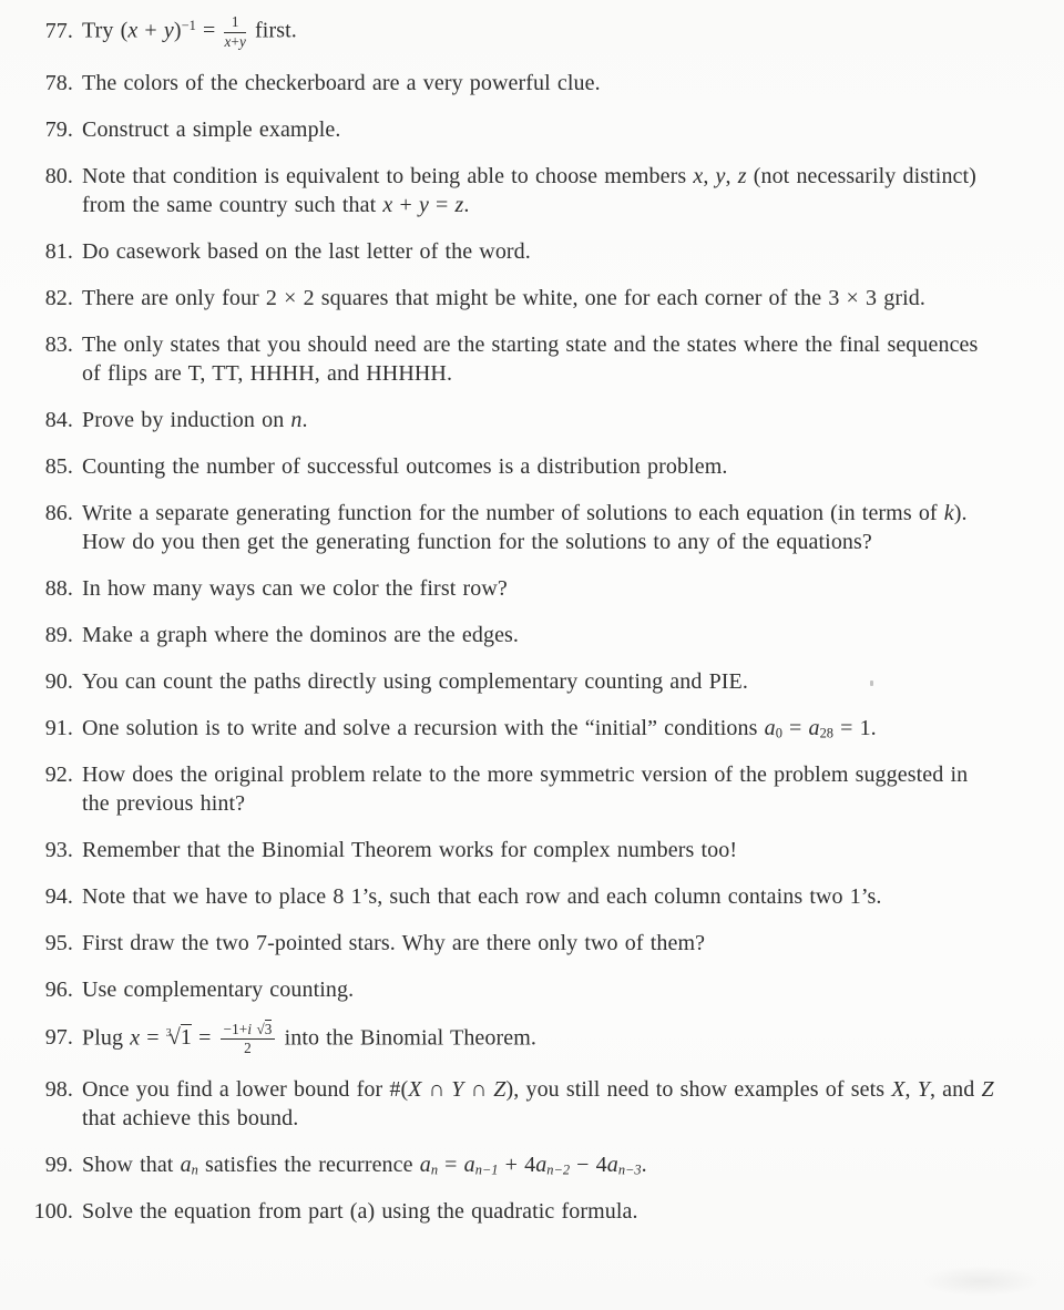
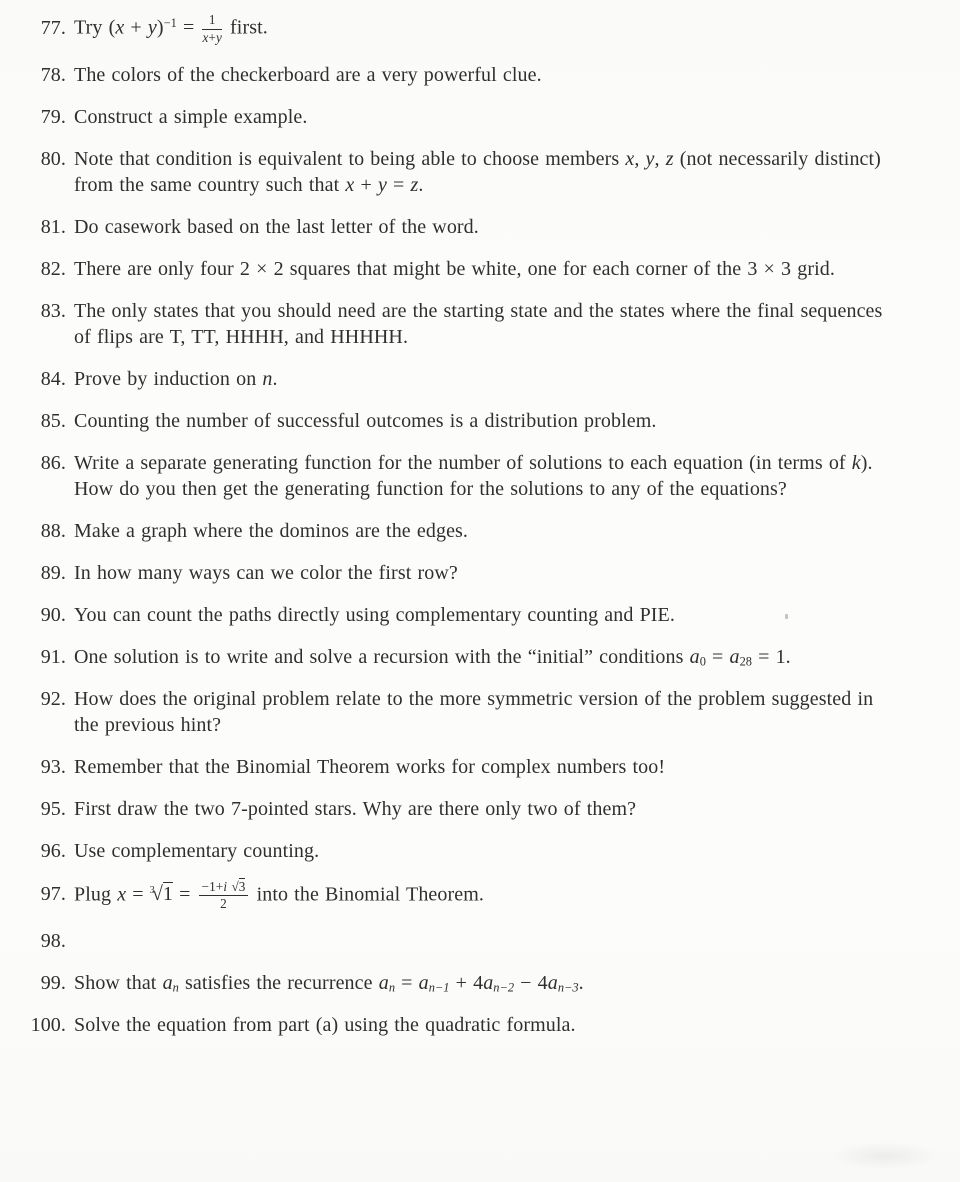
  77.
  Try (x + y)−1 =
  1
  x+y
  first.
  78.
  The colors of the checkerboard are a very powerful clue.
  79.
  Construct a simple example.
  80.
  Note that condition is equivalent to being able to choose members x, y, z (not necessarily distinct)
  from the same country such that x + y = z.
  81.
  Do casework based on the last letter of the word.
  82.
  There are only four 2 × 2 squares that might be white, one for each corner of the 3 × 3 grid.
  83.
  The only states that you should need are the starting state and the states where the final sequences
  of flips are T, TT, HHHH, and HHHHH.
  84.
  Prove by induction on n.
  85.
  Counting the number of successful outcomes is a distribution problem.
  86.
  Write a separate generating function for the number of solutions to each equation (in terms of k).
  How do you then get the generating function for the solutions to any of the equations?
  88.
- In how many ways can we color the first row?
+ Make a graph where the dominos are the edges.
  89.
- Make a graph where the dominos are the edges.
+ In how many ways can we color the first row?
  90.
  You can count the paths directly using complementary counting and PIE.
  91.
  One solution is to write and solve a recursion with the “initial” conditions a0 = a28 = 1.
  92.
  How does the original problem relate to the more symmetric version of the problem suggested in
  the previous hint?
  93.
  Remember that the Binomial Theorem works for complex numbers too!
- 94.
- Note that we have to place 8 1’s, such that each row and each column contains two 1’s.
  95.
  First draw the two 7-pointed stars. Why are there only two of them?
  96.
  Use complementary counting.
  97.
  Plug x = 3√1 =
  −1+i √3
  2
  into the Binomial Theorem.
  98.
- Once you find a lower bound for #(X ∩ Y ∩ Z), you still need to show examples of sets X, Y, and Z
- that achieve this bound.
  99.
  Show that an satisfies the recurrence an = an−1 + 4an−2 − 4an−3.
  100.
  Solve the equation from part (a) using the quadratic formula.
